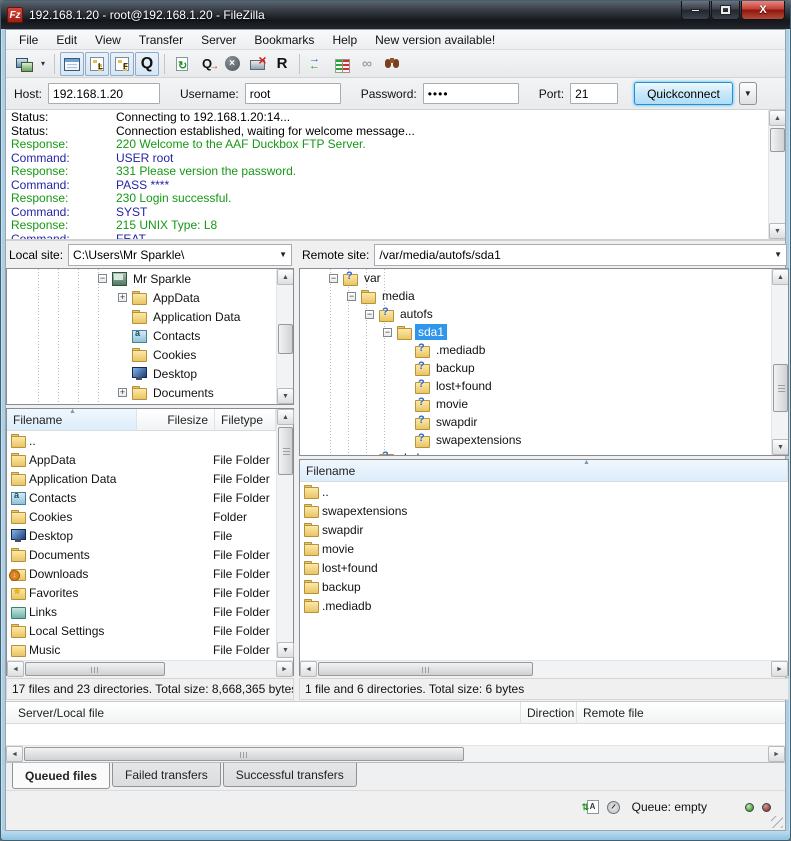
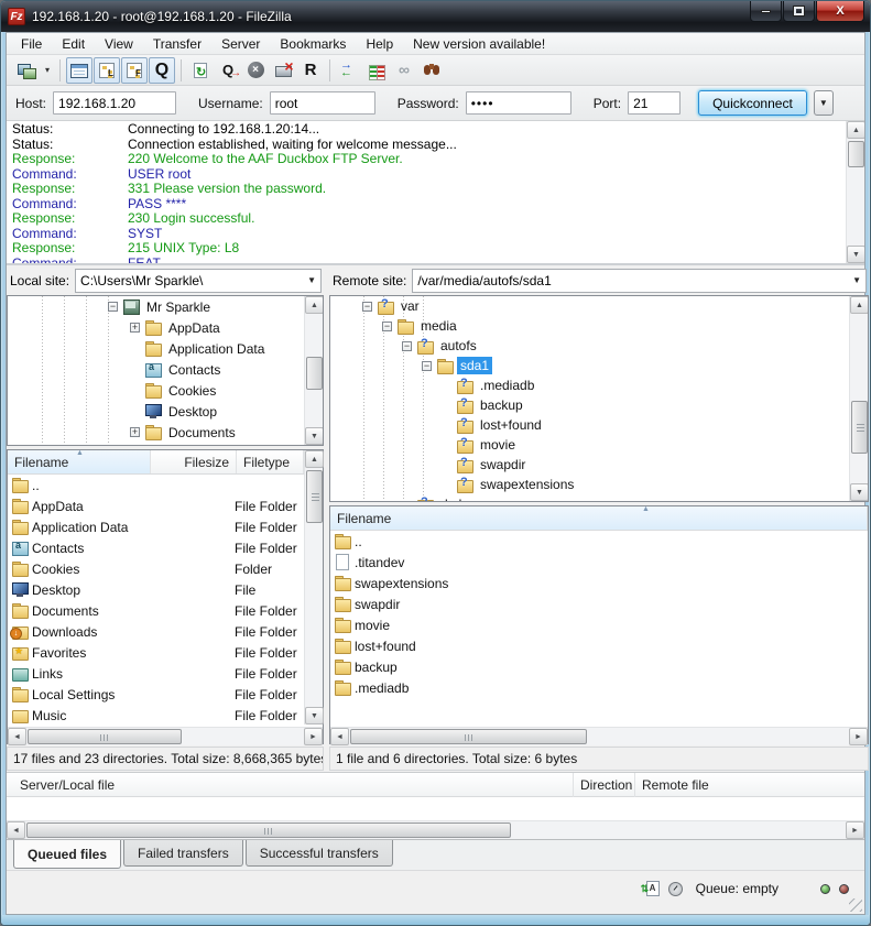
  Fz
  192.168.1.20 - root@192.168.1.20 - FileZilla
  X
  File
  Edit
  View
  Transfer
  Server
  Bookmarks
  Help
  New version available!
  ▾
  Q
  Q
  ×
  R
  ∞
  Host:
  192.168.1.20
  Username:
  root
  Password:
  ••••
  Port:
  21
  Quickconnect
  ▼
  Status:
  Connecting to 192.168.1.20:14...
  Status:
  Connection established, waiting for welcome message...
  Response:
  220 Welcome to the AAF Duckbox FTP Server.
  Command:
  USER root
  Response:
  331 Please version the password.
  Command:
  PASS ****
  Response:
  230 Login successful.
  Command:
  SYST
  Response:
  215 UNIX Type: L8
  Command:
  FEAT
  Local site:
  C:\Users\Mr Sparkle\
  ▼
  −
  Mr Sparkle
  +
  AppData
  Application Data
  Contacts
  Cookies
  Desktop
  +
  Documents
  Filename
  Filesize
  Filetype
  ..
  AppData
  File Folder
  Application Data
  File Folder
  Contacts
  File Folder
  Cookies
  Folder
  Desktop
  File
  Documents
  File Folder
  Downloads
  File Folder
  Favorites
  File Folder
  Links
  File Folder
  Local Settings
  File Folder
  Music
  File Folder
  17 files and 23 directories. Total size: 8,668,365 byte
  Remote site:
  /var/media/autofs/sda1
  ▼
  −
  var
  −
  media
  −
  autofs
  −
  sda1
  .mediadb
  backup
  lost+found
  movie
  swapdir
  swapextensions
  Filename
  ..
+ .titandev
  swapextensions
  swapdir
  movie
  lost+found
  backup
  .mediadb
  1 file and 6 directories. Total size: 6 bytes
  Server/Local file
  Direction
  Remote file
  Queued files
  Failed transfers
  Successful transfers
  Queue: empty
